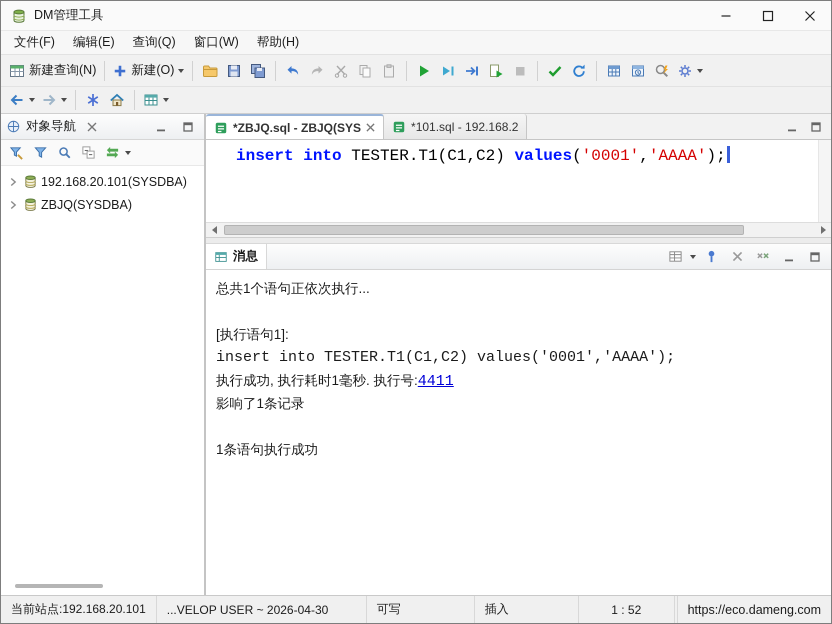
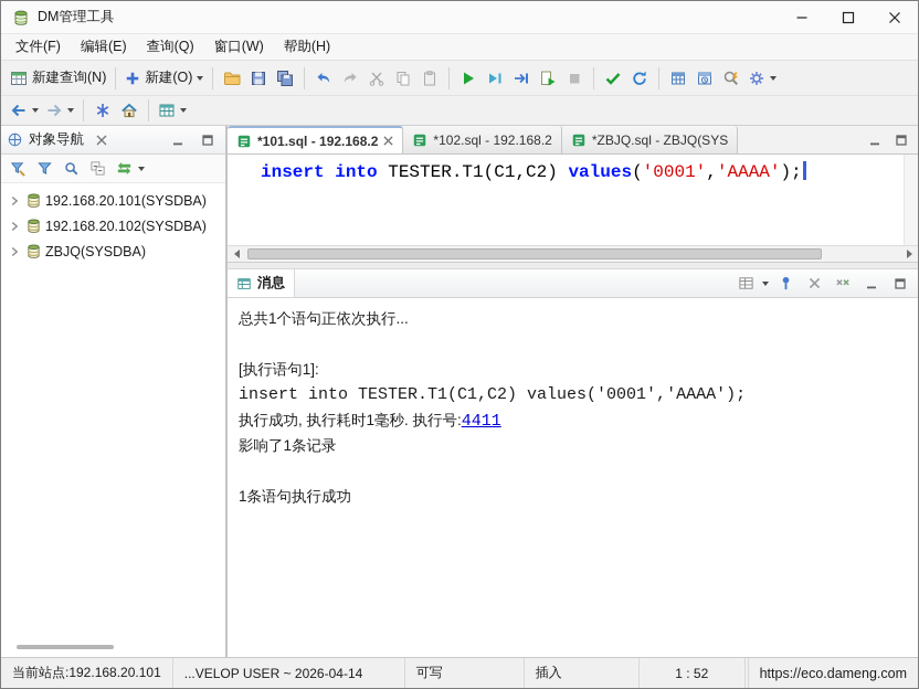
  DM管理工具
  文件(F)
  编辑(E)
  查询(Q)
  窗口(W)
  帮助(H)
  新建查询(N)
  新建(O)
  对象导航
  192.168.20.101(SYSDBA)
+ 192.168.20.102(SYSDBA)
  ZBJQ(SYSDBA)
- *ZBJQ.sql - ZBJQ(SYS
+ *101.sql - 192.168.2
+ *102.sql - 192.168.2
- *101.sql - 192.168.2
+ *ZBJQ.sql - ZBJQ(SYS
  insert into TESTER.T1(C1,C2) values('0001','AAAA');
  消息
  总共1个语句正依次执行...
  [执行语句1]:
  insert into TESTER.T1(C1,C2) values('0001','AAAA');
  执行成功, 执行耗时1毫秒. 执行号:4411
  影响了1条记录
  1条语句执行成功
  当前站点:192.168.20.101
- ...VELOP USER ~ 2026-04-30
+ ...VELOP USER ~ 2026-04-14
  可写
  插入
  1 : 52
  https://eco.dameng.com
